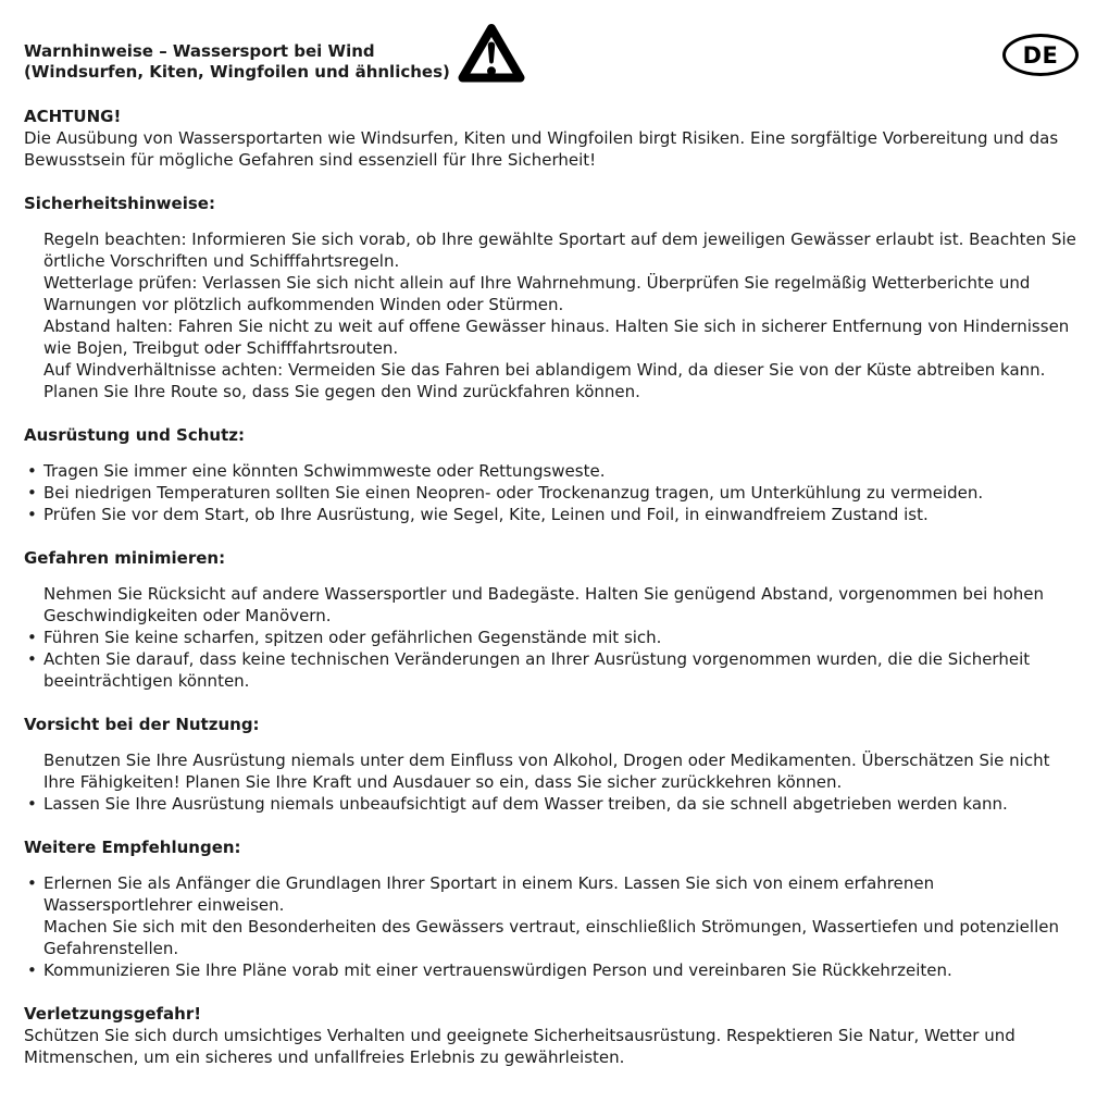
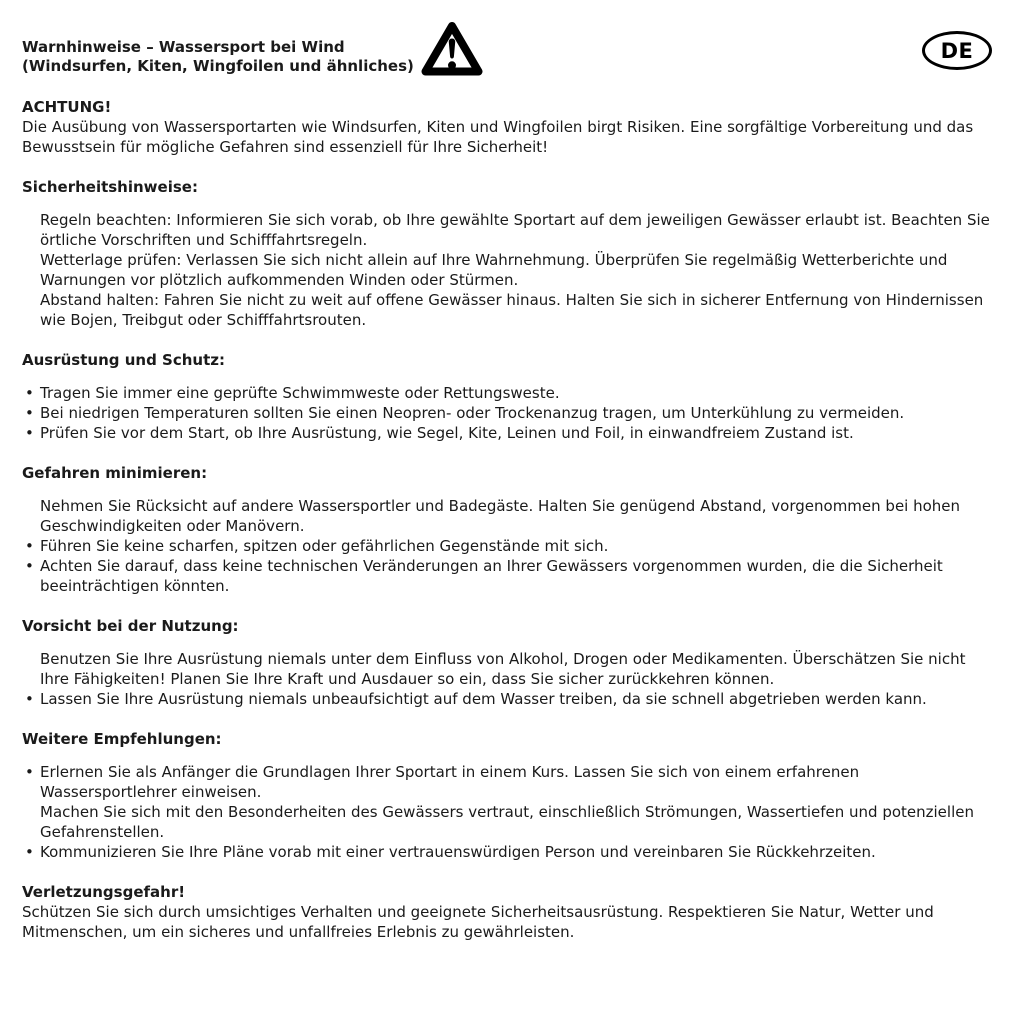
  Warnhinweise – Wassersport bei Wind
  (Windsurfen, Kiten, Wingfoilen und ähnliches)
  DE
  ACHTUNG!
  Die Ausübung von Wassersportarten wie Windsurfen, Kiten und Wingfoilen birgt Risiken. Eine sorgfältige Vorbereitung und das Bewusstsein für mögliche Gefahren sind essenziell für Ihre Sicherheit!
  Sicherheitshinweise:
  Regeln beachten: Informieren Sie sich vorab, ob Ihre gewählte Sportart auf dem jeweiligen Gewässer erlaubt ist. Beachten Sie örtliche Vorschriften und Schifffahrtsregeln.
  Wetterlage prüfen: Verlassen Sie sich nicht allein auf Ihre Wahrnehmung. Überprüfen Sie regelmäßig Wetterberichte und Warnungen vor plötzlich aufkommenden Winden oder Stürmen.
  Abstand halten: Fahren Sie nicht zu weit auf offene Gewässer hinaus. Halten Sie sich in sicherer Entfernung von Hindernissen wie Bojen, Treibgut oder Schifffahrtsrouten.
- Auf Windverhältnisse achten: Vermeiden Sie das Fahren bei ablandigem Wind, da dieser Sie von der Küste abtreiben kann. Planen Sie Ihre Route so, dass Sie gegen den Wind zurückfahren können.
  Ausrüstung und Schutz:
  •
- Tragen Sie immer eine könnten Schwimmweste oder Rettungsweste.
+ Tragen Sie immer eine geprüfte Schwimmweste oder Rettungsweste.
  •
  Bei niedrigen Temperaturen sollten Sie einen Neopren- oder Trockenanzug tragen, um Unterkühlung zu vermeiden.
  •
  Prüfen Sie vor dem Start, ob Ihre Ausrüstung, wie Segel, Kite, Leinen und Foil, in einwandfreiem Zustand ist.
  Gefahren minimieren:
  Nehmen Sie Rücksicht auf andere Wassersportler und Badegäste. Halten Sie genügend Abstand, vorgenommen bei hohen Geschwindigkeiten oder Manövern.
  •
  Führen Sie keine scharfen, spitzen oder gefährlichen Gegenstände mit sich.
  •
- Achten Sie darauf, dass keine technischen Veränderungen an Ihrer Ausrüstung vorgenommen wurden, die die Sicherheit beeinträchtigen könnten.
+ Achten Sie darauf, dass keine technischen Veränderungen an Ihrer Gewässers vorgenommen wurden, die die Sicherheit beeinträchtigen könnten.
  Vorsicht bei der Nutzung:
  Benutzen Sie Ihre Ausrüstung niemals unter dem Einfluss von Alkohol, Drogen oder Medikamenten. Überschätzen Sie nicht Ihre Fähigkeiten! Planen Sie Ihre Kraft und Ausdauer so ein, dass Sie sicher zurückkehren können.
  •
  Lassen Sie Ihre Ausrüstung niemals unbeaufsichtigt auf dem Wasser treiben, da sie schnell abgetrieben werden kann.
  Weitere Empfehlungen:
  •
  Erlernen Sie als Anfänger die Grundlagen Ihrer Sportart in einem Kurs. Lassen Sie sich von einem erfahrenen Wassersportlehrer einweisen.
  Machen Sie sich mit den Besonderheiten des Gewässers vertraut, einschließlich Strömungen, Wassertiefen und potenziellen Gefahrenstellen.
  •
  Kommunizieren Sie Ihre Pläne vorab mit einer vertrauenswürdigen Person und vereinbaren Sie Rückkehrzeiten.
  Verletzungsgefahr!
  Schützen Sie sich durch umsichtiges Verhalten und geeignete Sicherheitsausrüstung. Respektieren Sie Natur, Wetter und Mitmenschen, um ein sicheres und unfallfreies Erlebnis zu gewährleisten.
